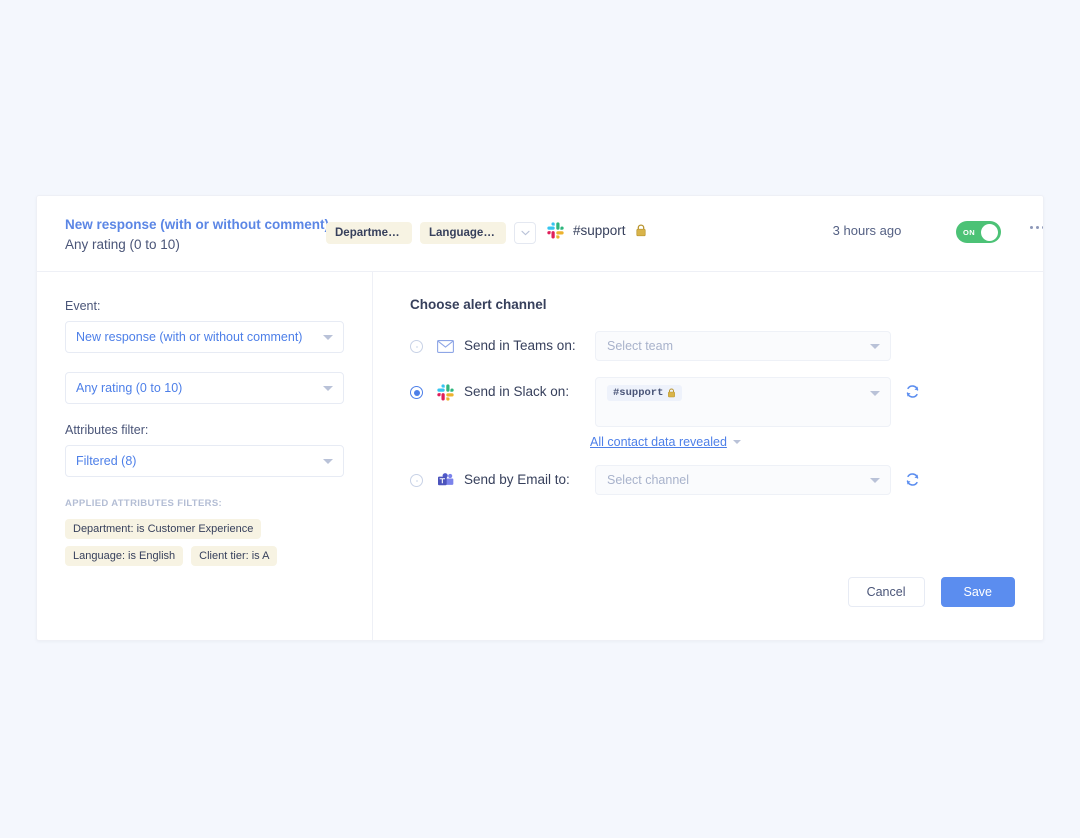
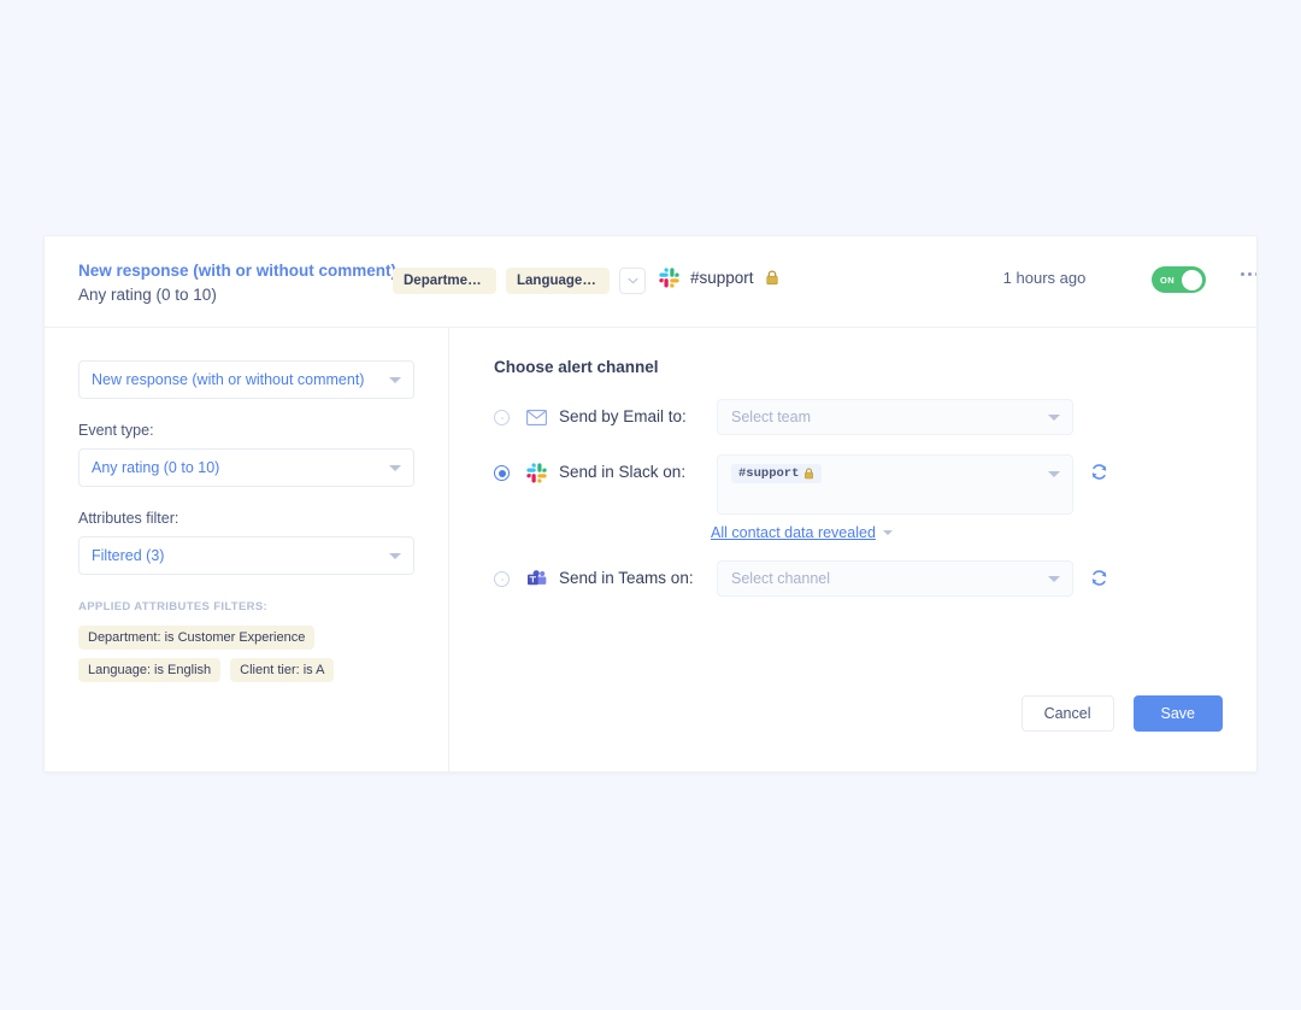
  New response (with or without comment
  Any rating (0 to 10)
  Department:...
  Language: is..
  #support
- 3 hours ago
+ 1 hours ago
  ON
- Event:
  New response (with or without comment)
+ Event type:
  Any rating (0 to 10)
  Attributes filter:
- Filtered (8)
+ Filtered (3)
  APPLIED ATTRIBUTES FILTERS:
  Department: is Customer Experience
  Language: is English
  Client tier: is A
  Choose alert channel
- Send in Teams on:
+ Send by Email to:
  Select team
  Send in Slack on:
  #support
  All contact data revealed
- Send by Email to:
+ Send in Teams on:
  Select channel
  Cancel
  Save
